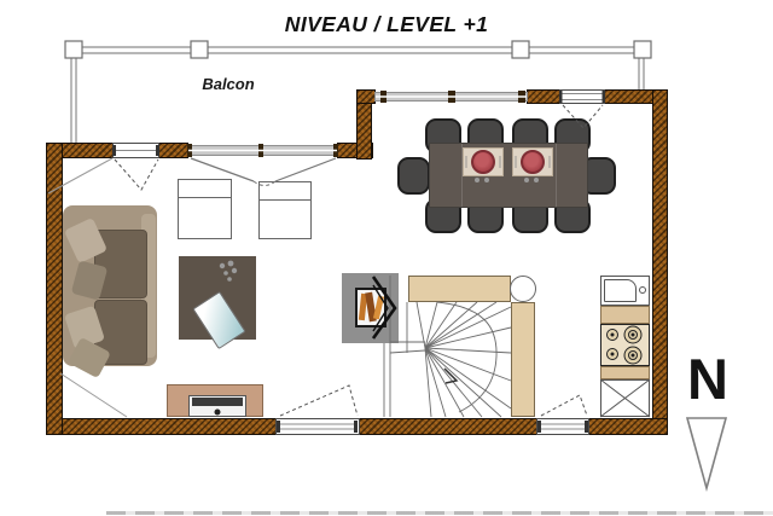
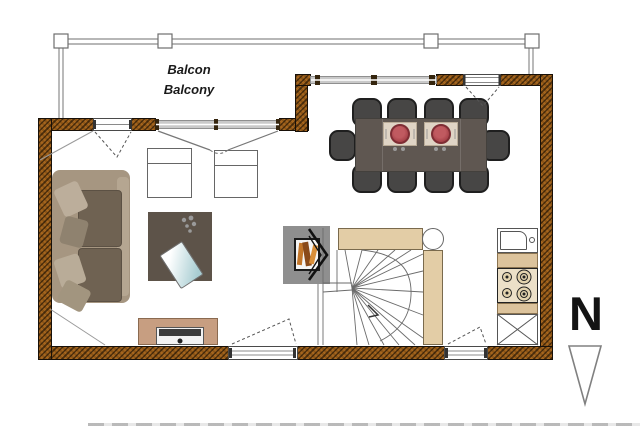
- NIVEAU / LEVEL +1
  Balcon
+ Balcony
  N
